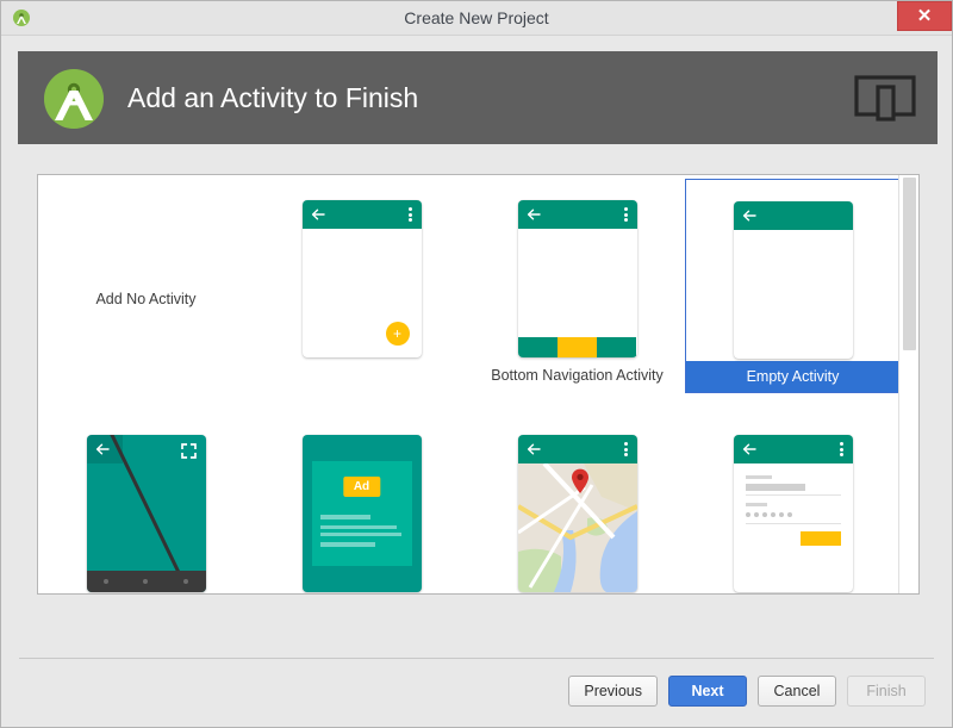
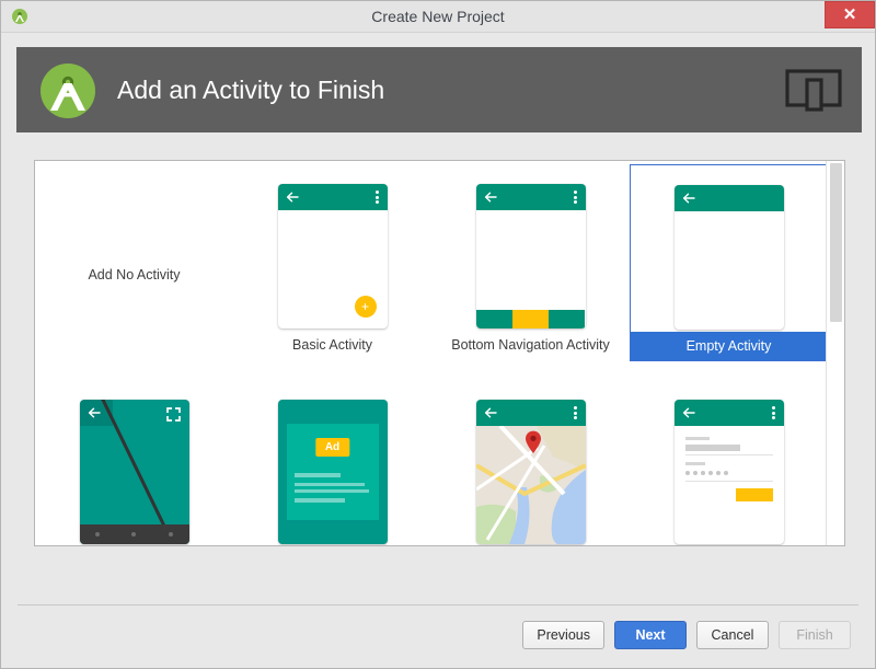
  Create New Project
  ✕
  Add an Activity to Finish
  Add No Activity
  +
+ Basic Activity
  Bottom Navigation Activity
  Empty Activity
  Ad
  Previous
  Next
  Cancel
  Finish
